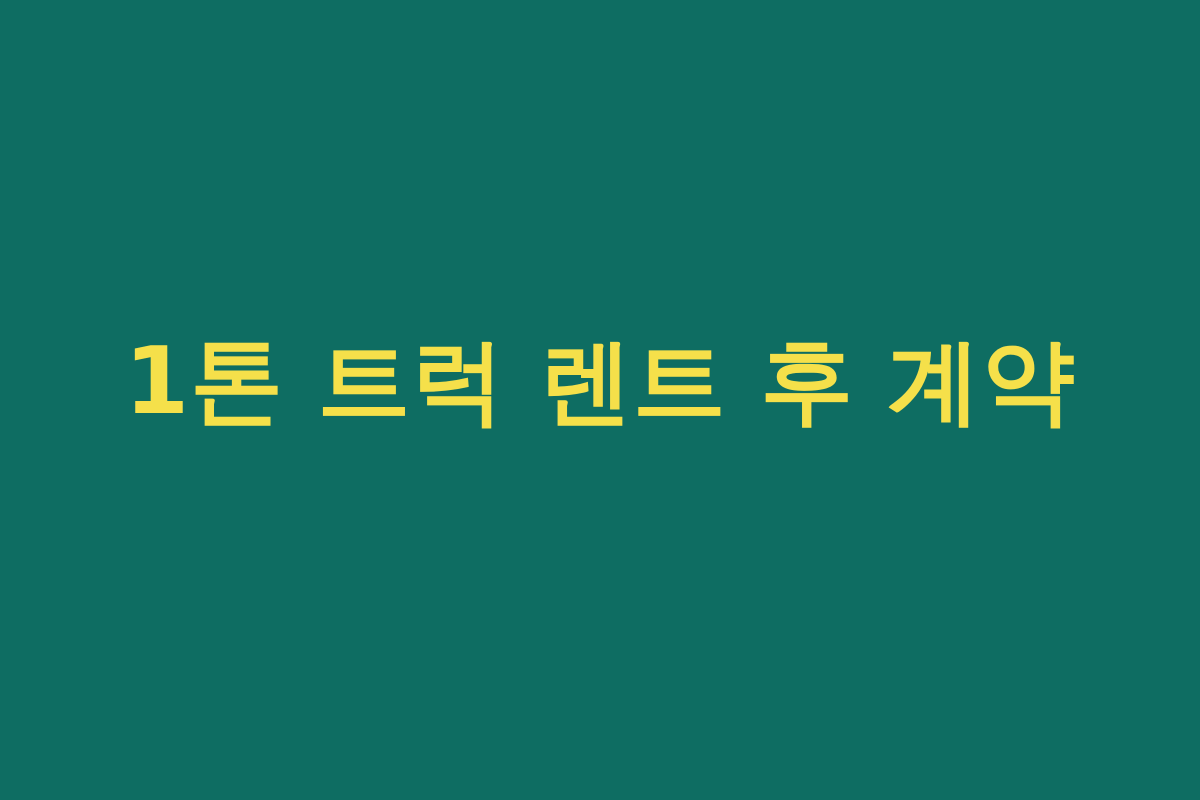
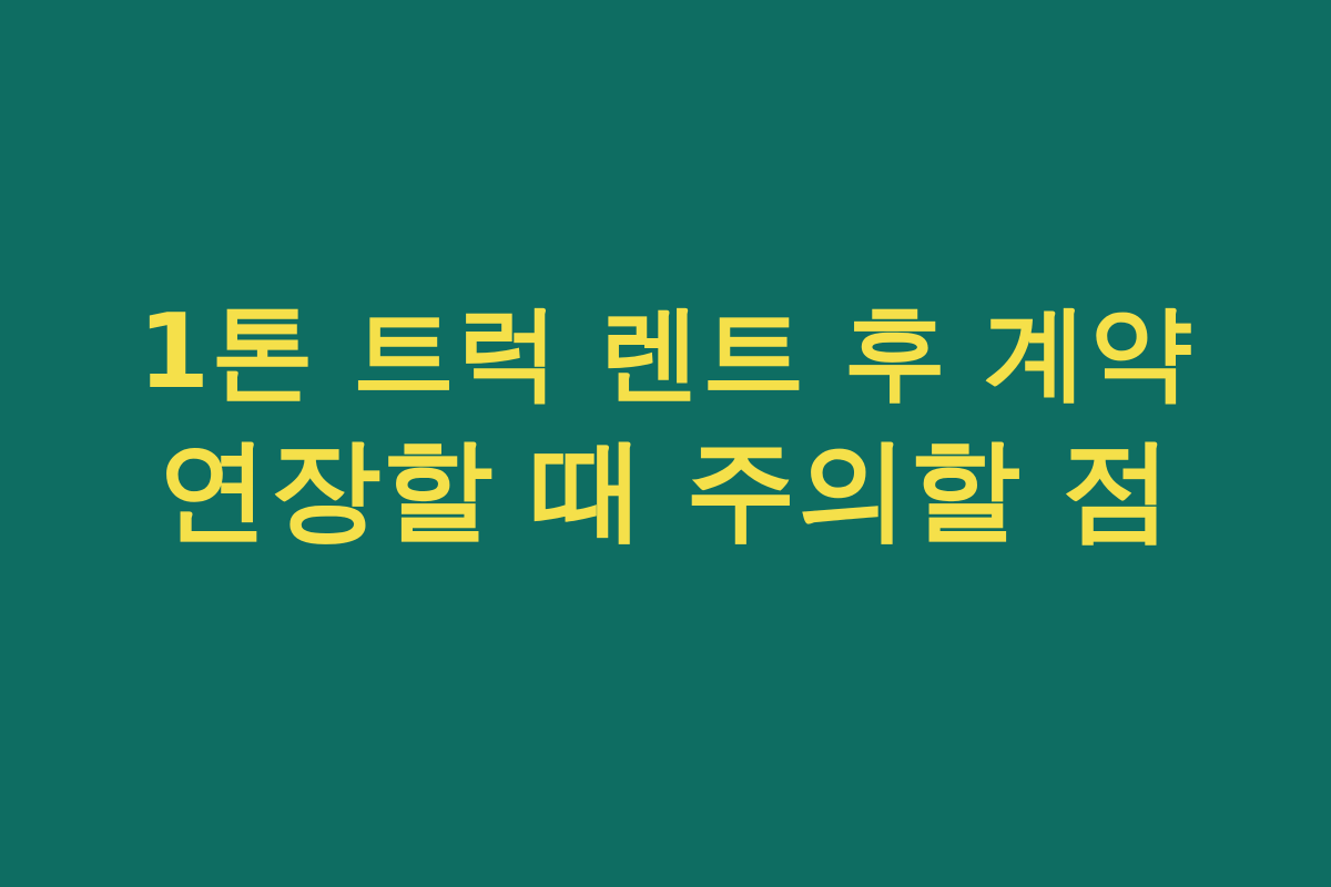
  1톤 트럭 렌트 후 계약
+ 연장할 때 주의할 점
